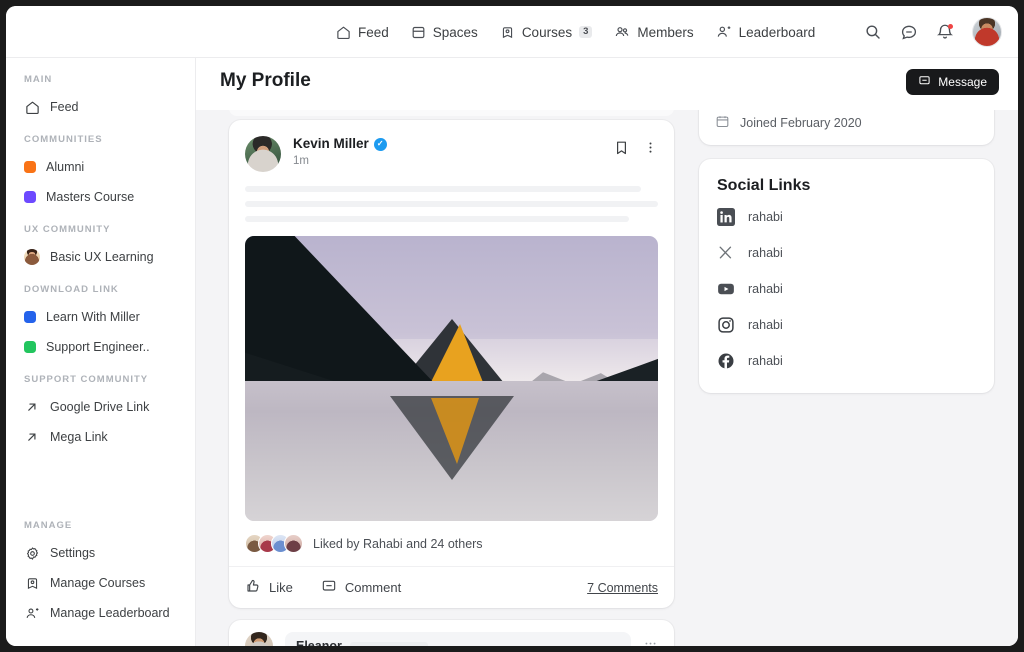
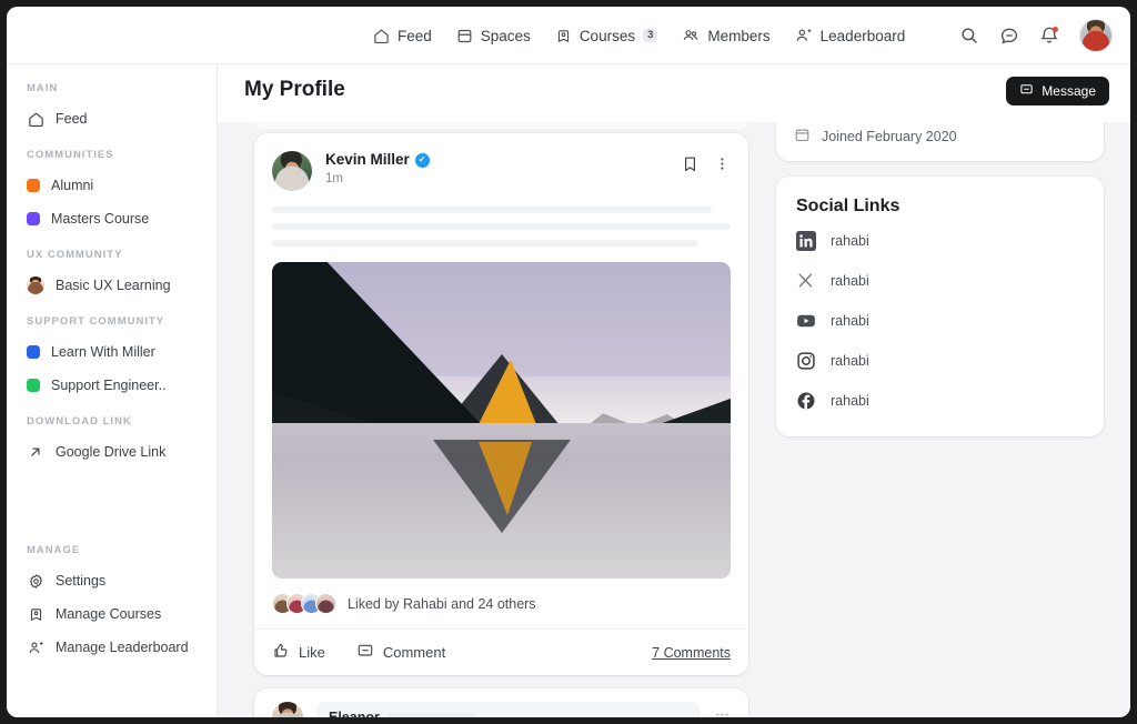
  Feed
  Spaces
  Courses
  3
  Members
  Leaderboard
  MAIN
  Feed
  COMMUNITIES
  Alumni
  Masters Course
  UX COMMUNITY
  Basic UX Learning
- DOWNLOAD LINK
+ SUPPORT COMMUNITY
  Learn With Miller
  Support Engineer..
- SUPPORT COMMUNITY
+ DOWNLOAD LINK
  Google Drive Link
- Mega Link
  MANAGE
  Settings
  Manage Courses
  Manage Leaderboard
  My Profile
  Message
  Kevin Miller
  ✓
  1m
  Liked by Rahabi and 24 others
  Like
  Comment
  7 Comments
  Joined February 2020
  Social Links
  rahabi
  rahabi
  rahabi
  rahabi
  rahabi
